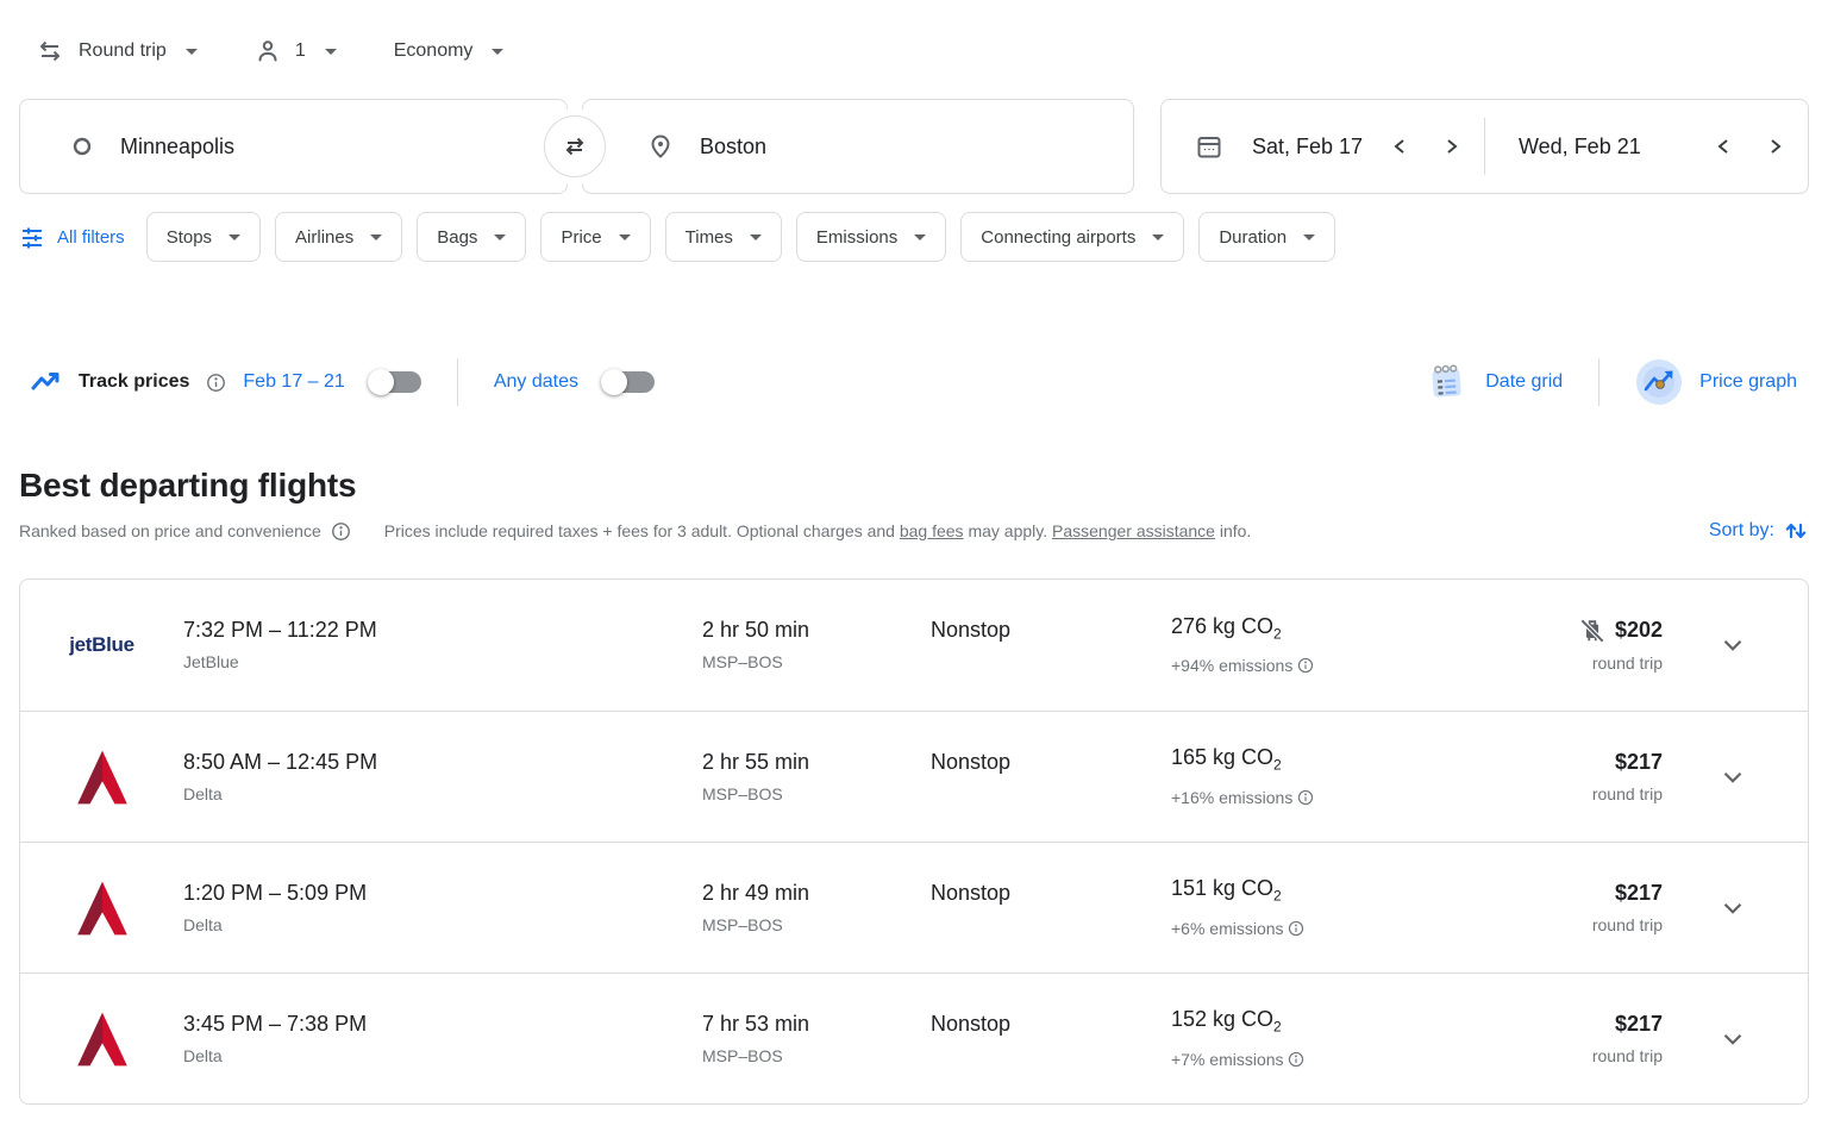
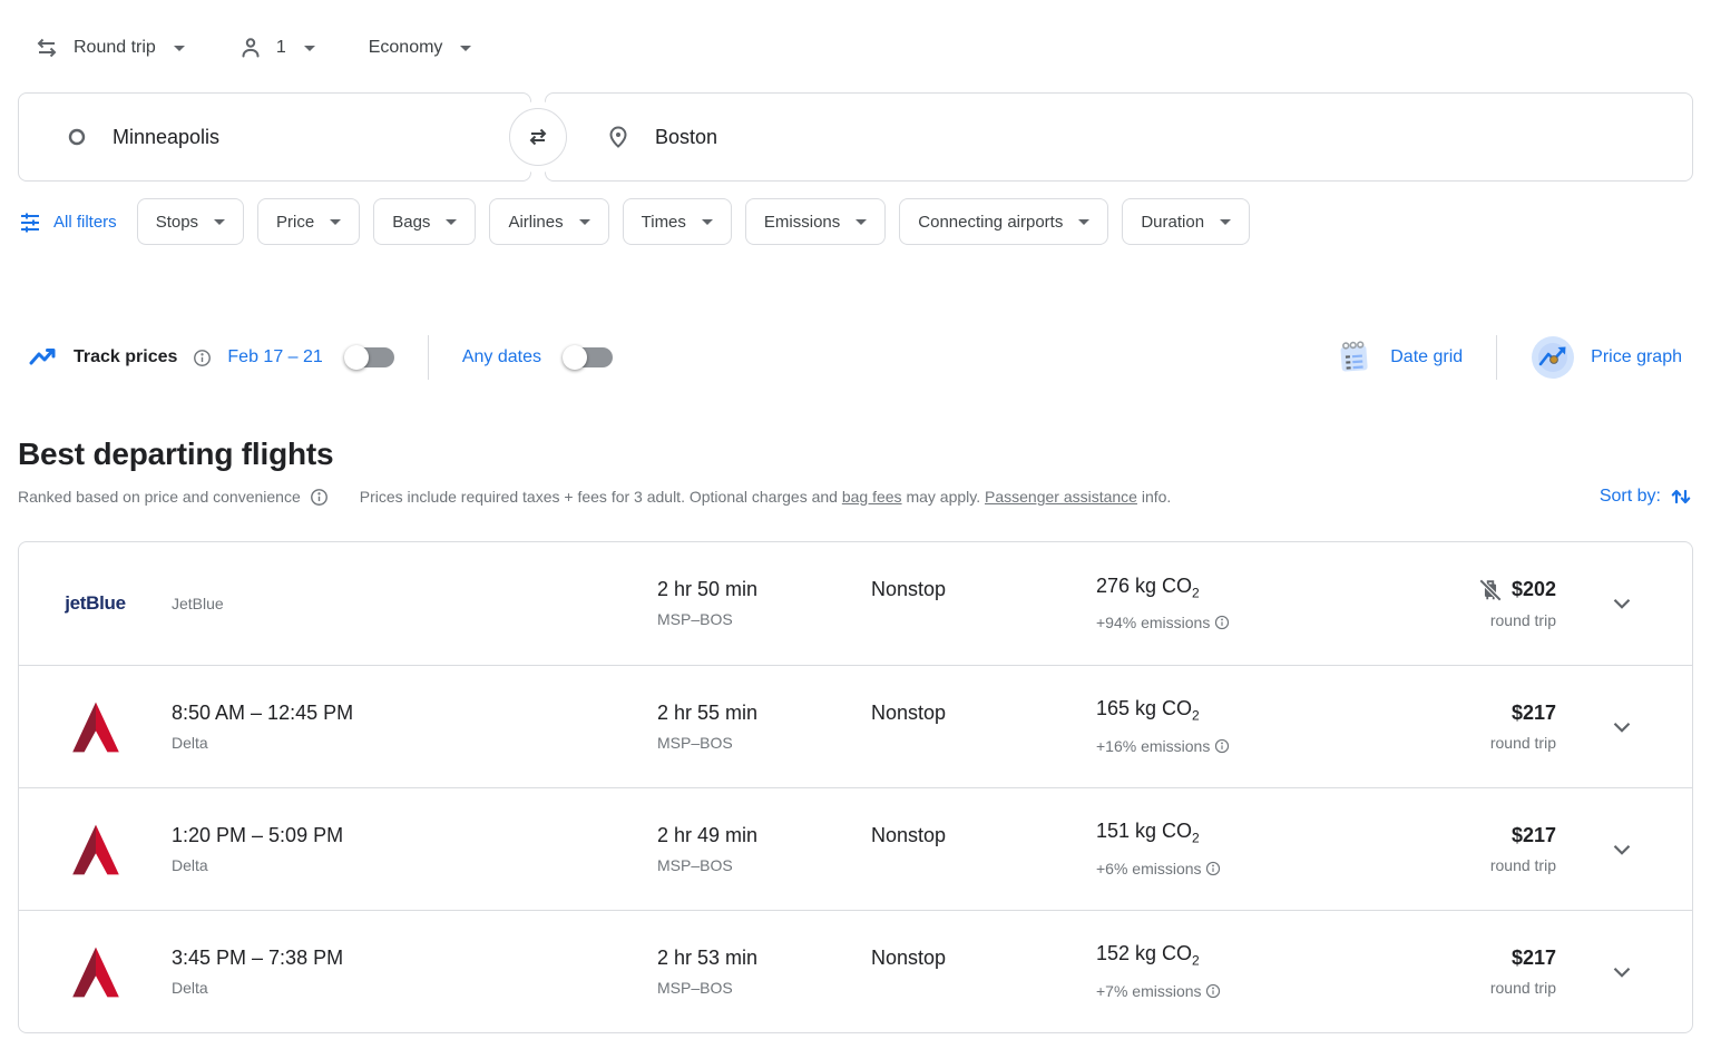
  Round trip
  1
  Economy
  Minneapolis
  Boston
- Sat, Feb 17
- Wed, Feb 21
  All filters
  Stops
- Airlines
+ Price
  Bags
- Price
+ Airlines
  Times
  Emissions
  Connecting airports
  Duration
  Track prices
  Feb 17 – 21
  Any dates
  Date grid
  Price graph
  Best departing flights
  Ranked based on price and convenience
  Prices include required taxes + fees for 3 adult. Optional charges and bag fees may apply. Passenger assistance info.
  Sort by:
  jetBlue
- 7:32 PM – 11:22 PM
  JetBlue
  2 hr 50 min
  MSP–BOS
  Nonstop
  276 kg CO2
  +94% emissions
  $202
  round trip
  8:50 AM – 12:45 PM
  Delta
  2 hr 55 min
  MSP–BOS
  Nonstop
  165 kg CO2
  +16% emissions
  $217
  round trip
  1:20 PM – 5:09 PM
  Delta
  2 hr 49 min
  MSP–BOS
  Nonstop
  151 kg CO2
  +6% emissions
  $217
  round trip
  3:45 PM – 7:38 PM
  Delta
- 7 hr 53 min
+ 2 hr 53 min
  MSP–BOS
  Nonstop
  152 kg CO2
  +7% emissions
  $217
  round trip
